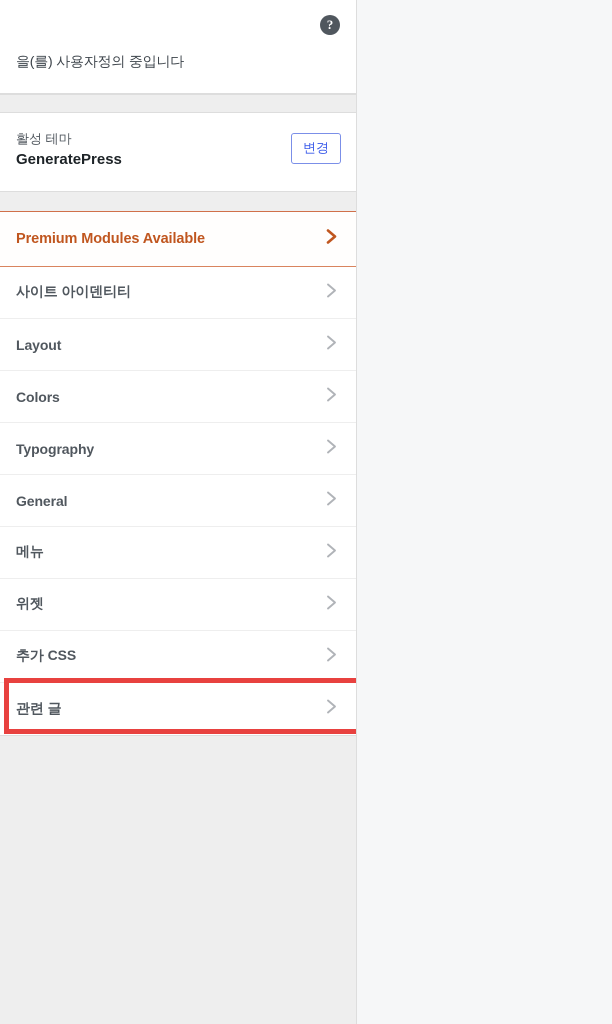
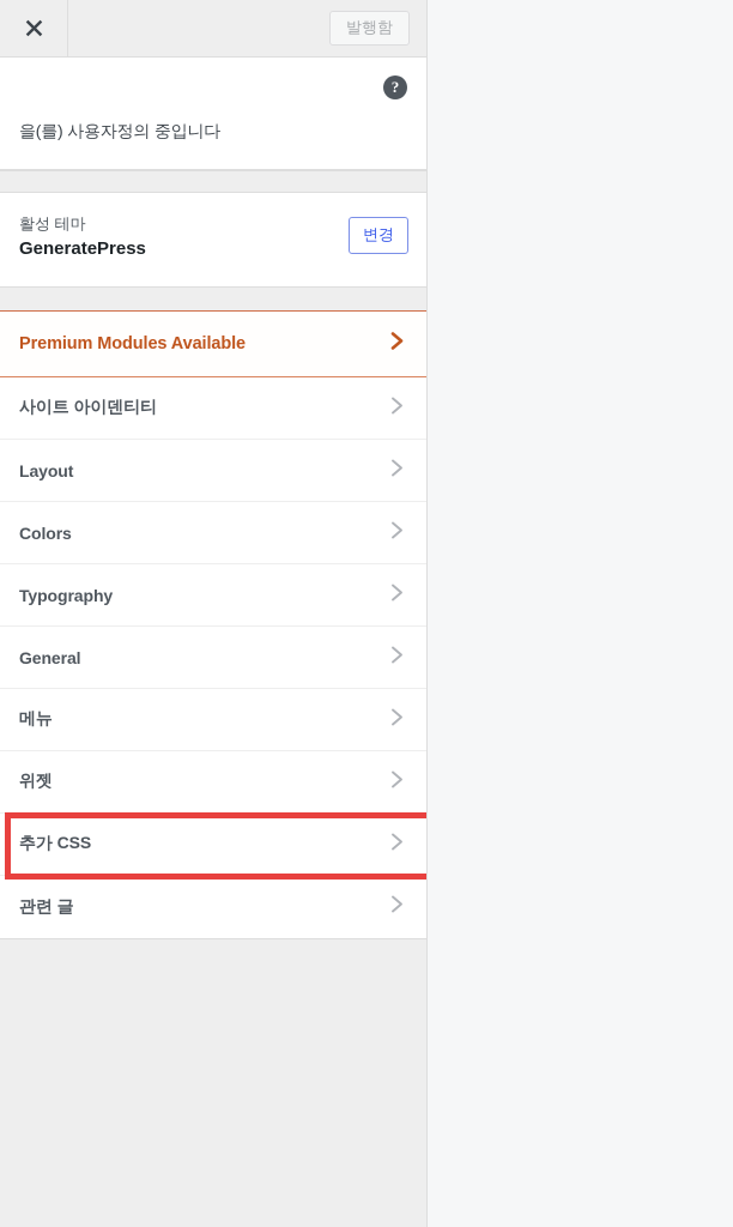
+ 발행함
  ?
  을(를) 사용자정의 중입니다
  활성 테마
  GeneratePress
  변경
  Premium Modules Available
  사이트 아이덴티티
  Layout
  Colors
  Typography
  General
  메뉴
  위젯
  추가 CSS
  관련 글
